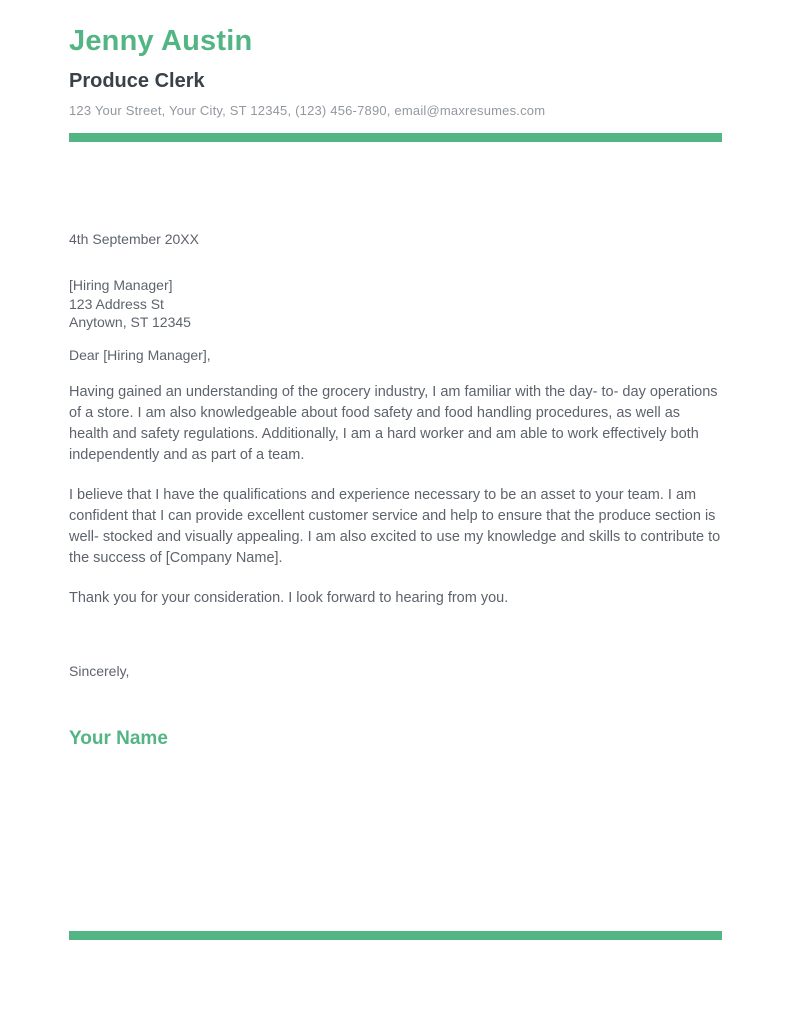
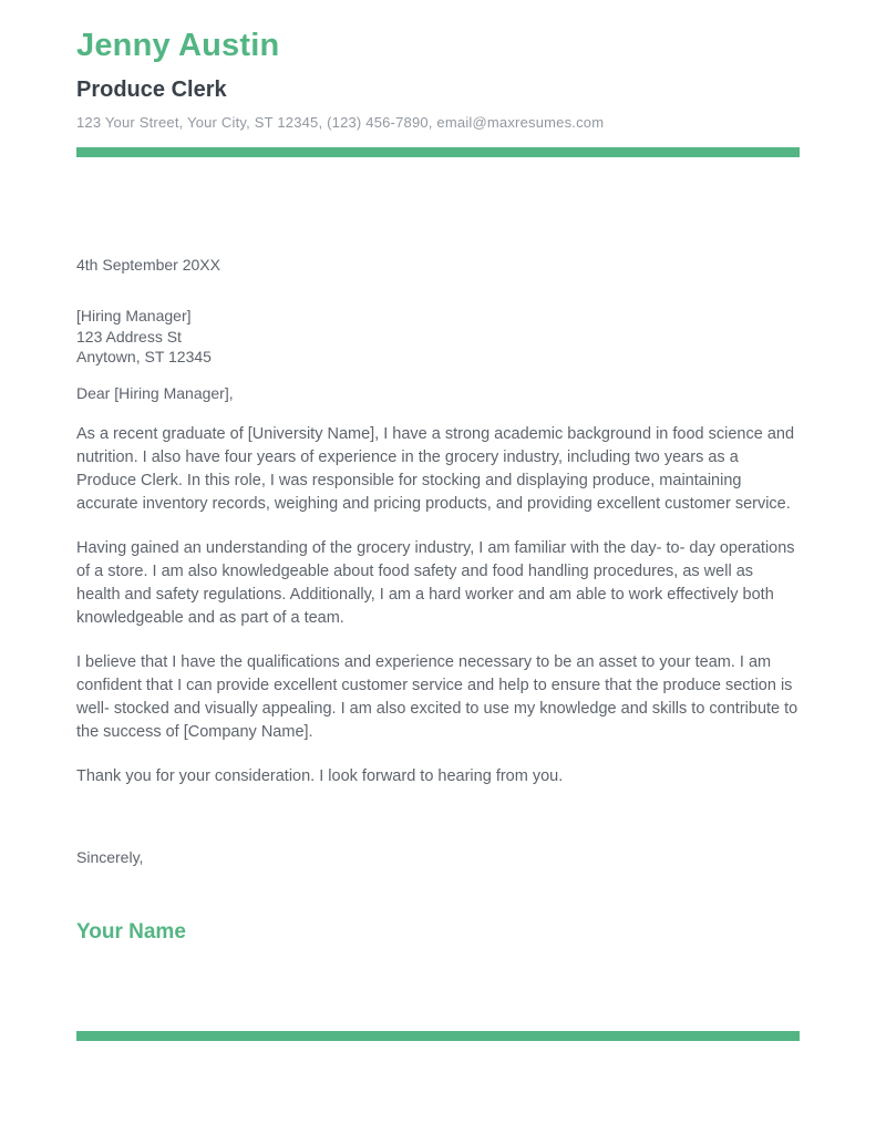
  Jenny Austin
  Produce Clerk
  123 Your Street, Your City, ST 12345, (123) 456-7890, email@maxresumes.com
  4th September 20XX
  [Hiring Manager]
  123 Address St
  Anytown, ST 12345
  Dear [Hiring Manager],
+ As a recent graduate of [University Name], I have a strong academic background in food science and nutrition. I also have four years of experience in the grocery industry, including two years as a Produce Clerk. In this role, I was responsible for stocking and displaying produce, maintaining accurate inventory records, weighing and pricing products, and providing excellent customer service.
- Having gained an understanding of the grocery industry, I am familiar with the day- to- day operations of a store. I am also knowledgeable about food safety and food handling procedures, as well as health and safety regulations. Additionally, I am a hard worker and am able to work effectively both independently and as part of a team.
+ Having gained an understanding of the grocery industry, I am familiar with the day- to- day operations of a store. I am also knowledgeable about food safety and food handling procedures, as well as health and safety regulations. Additionally, I am a hard worker and am able to work effectively both knowledgeable and as part of a team.
  I believe that I have the qualifications and experience necessary to be an asset to your team. I am confident that I can provide excellent customer service and help to ensure that the produce section is well- stocked and visually appealing. I am also excited to use my knowledge and skills to contribute to the success of [Company Name].
  Thank you for your consideration. I look forward to hearing from you.
  Sincerely,
  Your Name
